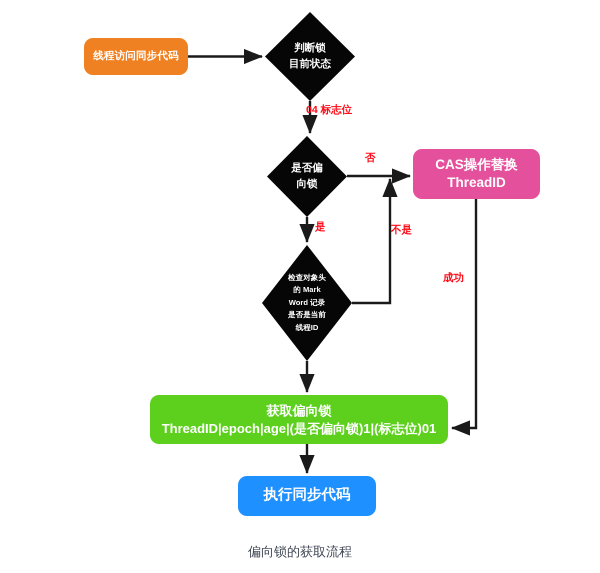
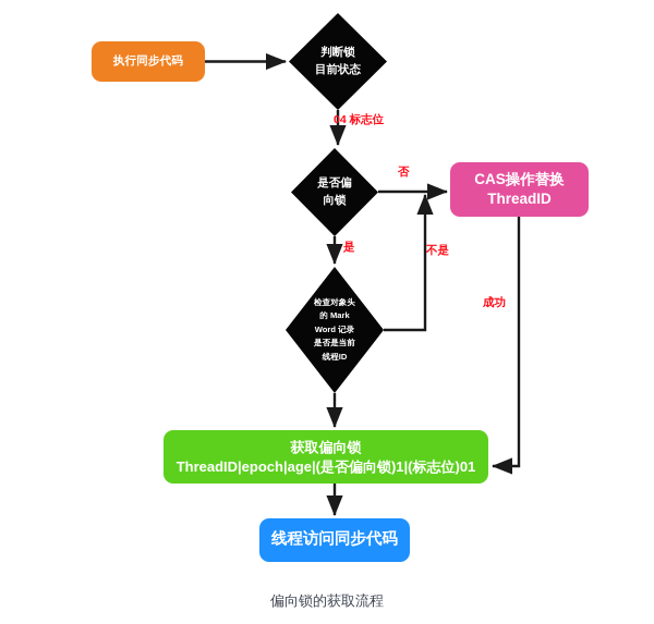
- 线程访问同步代码
+ 执行同步代码
  判断锁
  目前状态
  是否偏
  向锁
  CAS操作替换
  ThreadID
  检查对象头
  的 Mark
  Word 记录
  是否是当前
  线程ID
  获取偏向锁
  ThreadID|epoch|age|(是否偏向锁)1|(标志位)01
- 执行同步代码
+ 线程访问同步代码
  04 标志位
  否
  是
  不是
  成功
  偏向锁的获取流程
